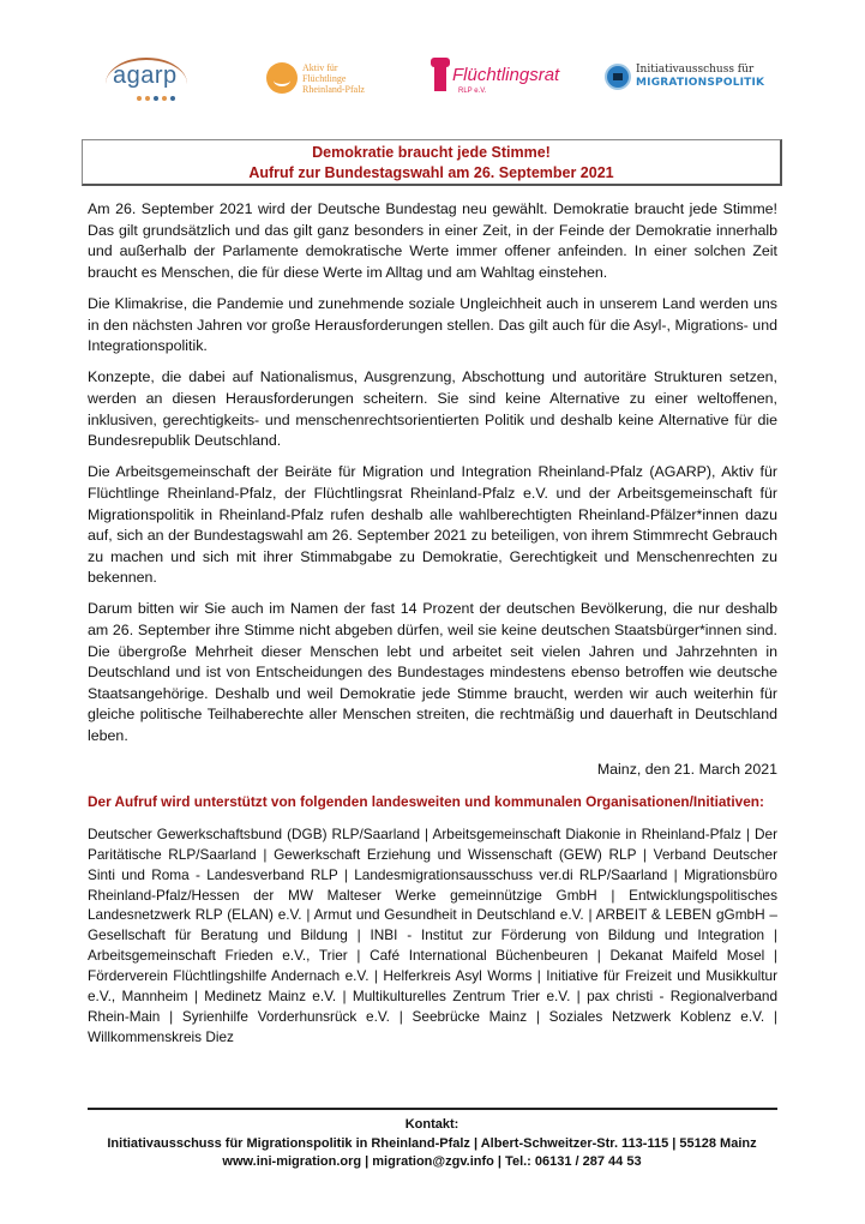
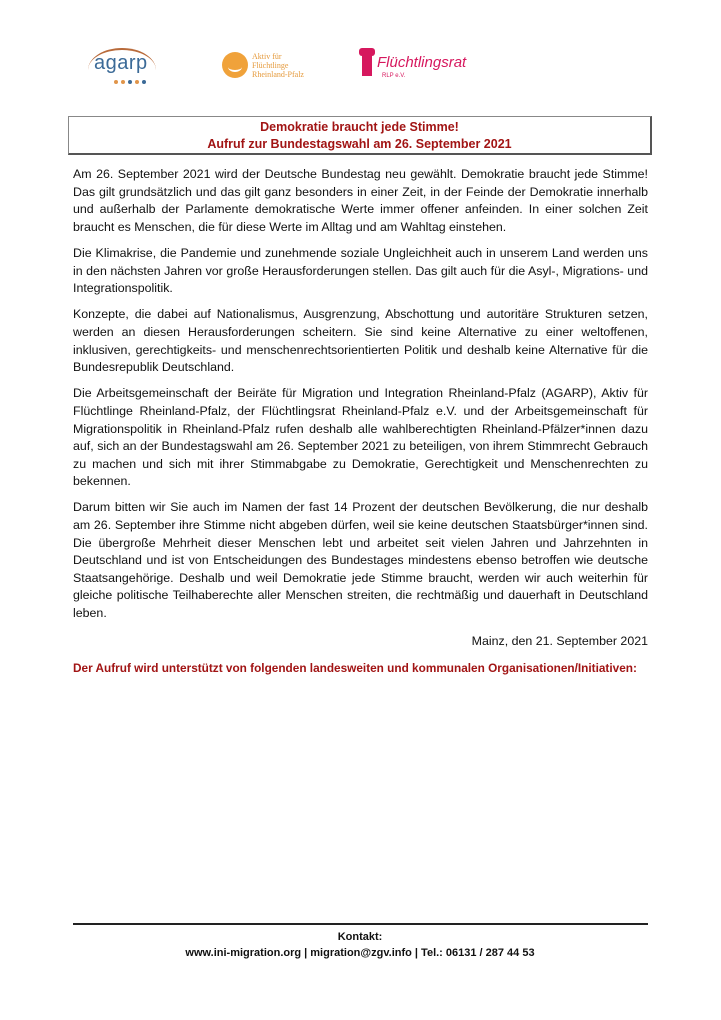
  agarp
  Aktiv für
  Flüchtlinge
  Rheinland-Pfalz
  Flüchtlingsrat
- Initiativausschuss für
- MIGRATIONSPOLITIK
  Demokratie braucht jede Stimme!
  Aufruf zur Bundestagswahl am 26. September 2021
  Am 26. September 2021 wird der Deutsche Bundestag neu gewählt. Demokratie braucht jede Stimme! Das gilt grundsätzlich und das gilt ganz besonders in einer Zeit, in der Feinde der Demokratie innerhalb und außerhalb der Parlamente demokratische Werte immer offener anfeinden. In einer solchen Zeit braucht es Menschen, die für diese Werte im Alltag und am Wahltag einstehen.
  Die Klimakrise, die Pandemie und zunehmende soziale Ungleichheit auch in unserem Land werden uns in den nächsten Jahren vor große Herausforderungen stellen. Das gilt auch für die Asyl-, Migrations- und Integrationspolitik.
  Konzepte, die dabei auf Nationalismus, Ausgrenzung, Abschottung und autoritäre Strukturen setzen, werden an diesen Herausforderungen scheitern. Sie sind keine Alternative zu einer weltoffenen, inklusiven, gerechtigkeits- und menschenrechtsorientierten Politik und deshalb keine Alternative für die Bundesrepublik Deutschland.
  Die Arbeitsgemeinschaft der Beiräte für Migration und Integration Rheinland-Pfalz (AGARP), Aktiv für Flüchtlinge Rheinland-Pfalz, der Flüchtlingsrat Rheinland-Pfalz e.V. und der Arbeitsgemeinschaft für Migrationspolitik in Rheinland-Pfalz rufen deshalb alle wahlberechtigten Rheinland-Pfälzer*innen dazu auf, sich an der Bundestagswahl am 26. September 2021 zu beteiligen, von ihrem Stimmrecht Gebrauch zu machen und sich mit ihrer Stimmabgabe zu Demokratie, Gerechtigkeit und Menschenrechten zu bekennen.
  Darum bitten wir Sie auch im Namen der fast 14 Prozent der deutschen Bevölkerung, die nur deshalb am 26. September ihre Stimme nicht abgeben dürfen, weil sie keine deutschen Staatsbürger*innen sind. Die übergroße Mehrheit dieser Menschen lebt und arbeitet seit vielen Jahren und Jahrzehnten in Deutschland und ist von Entscheidungen des Bundestages mindestens ebenso betroffen wie deutsche Staatsangehörige. Deshalb und weil Demokratie jede Stimme braucht, werden wir auch weiterhin für gleiche politische Teilhaberechte aller Menschen streiten, die rechtmäßig und dauerhaft in Deutschland leben.
- Mainz, den 21. March 2021
+ Mainz, den 21. September 2021
  Der Aufruf wird unterstützt von folgenden landesweiten und kommunalen Organisationen/Initiativen:
- Deutscher Gewerkschaftsbund (DGB) RLP/Saarland | Arbeitsgemeinschaft Diakonie in Rheinland-Pfalz | Der Paritätische RLP/Saarland | Gewerkschaft Erziehung und Wissenschaft (GEW) RLP | Verband Deutscher Sinti und Roma - Landesverband RLP | Landesmigrationsausschuss ver.di RLP/Saarland | Migrationsbüro Rheinland-Pfalz/Hessen der MW Malteser Werke gemeinnützige GmbH | Entwicklungspolitisches Landesnetzwerk RLP (ELAN) e.V. | Armut und Gesundheit in Deutschland e.V. | ARBEIT & LEBEN gGmbH – Gesellschaft für Beratung und Bildung | INBI - Institut zur Förderung von Bildung und Integration | Arbeitsgemeinschaft Frieden e.V., Trier | Café International Büchenbeuren | Dekanat Maifeld Mosel | Förderverein Flüchtlingshilfe Andernach e.V. | Helferkreis Asyl Worms | Initiative für Freizeit und Musikkultur e.V., Mannheim | Medinetz Mainz e.V. | Multikulturelles Zentrum Trier e.V. | pax christi - Regionalverband Rhein-Main | Syrienhilfe Vorderhunsrück e.V. | Seebrücke Mainz | Soziales Netzwerk Koblenz e.V. | Willkommenskreis Diez
  Kontakt:
- Initiativausschuss für Migrationspolitik in Rheinland-Pfalz | Albert-Schweitzer-Str. 113-115 | 55128 Mainz
  www.ini-migration.org | migration@zgv.info | Tel.: 06131 / 287 44 53
